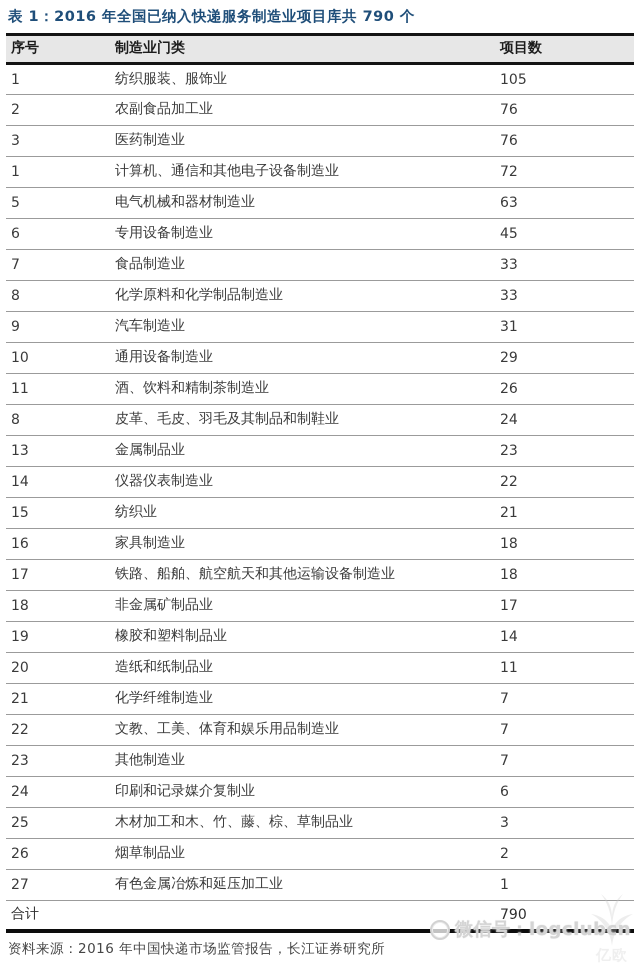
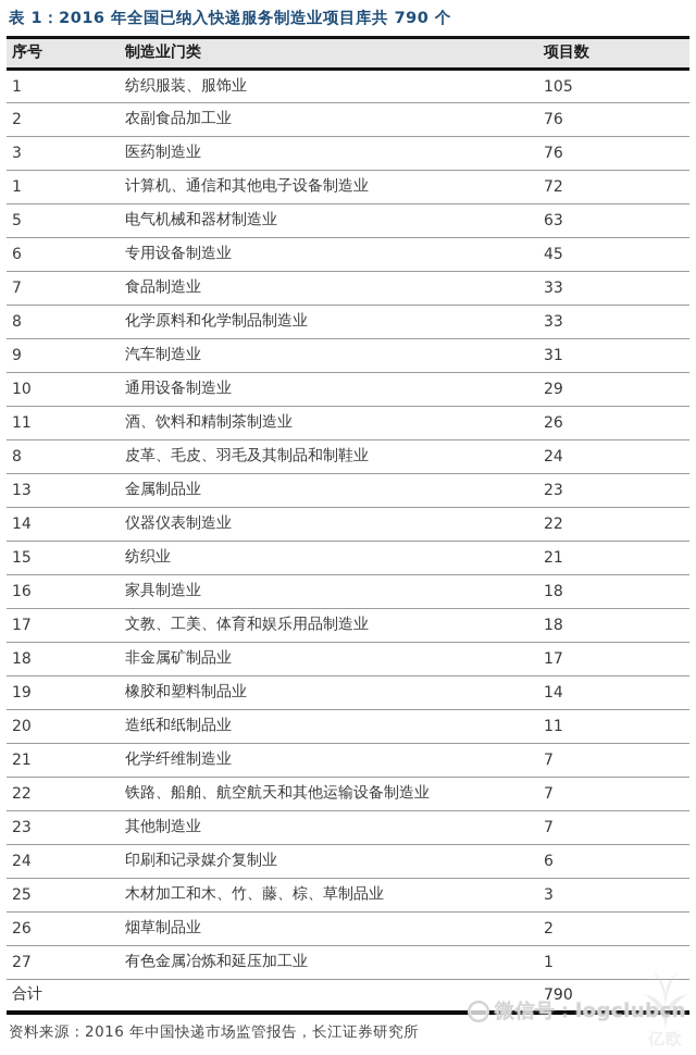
  表 1：2016 年全国已纳入快递服务制造业项目库共 790 个
  序号	制造业门类	项目数
  1	纺织服装、服饰业	105
  2	农副食品加工业	76
  3	医药制造业	76
  1	计算机、通信和其他电子设备制造业	72
  5	电气机械和器材制造业	63
  6	专用设备制造业	45
  7	食品制造业	33
  8	化学原料和化学制品制造业	33
  9	汽车制造业	31
  10	通用设备制造业	29
  11	酒、饮料和精制茶制造业	26
  8	皮革、毛皮、羽毛及其制品和制鞋业	24
  13	金属制品业	23
  14	仪器仪表制造业	22
  15	纺织业	21
  16	家具制造业	18
- 17	铁路、船舶、航空航天和其他运输设备制造业	18
+ 17	文教、工美、体育和娱乐用品制造业	18
  18	非金属矿制品业	17
  19	橡胶和塑料制品业	14
  20	造纸和纸制品业	11
  21	化学纤维制造业	7
- 22	文教、工美、体育和娱乐用品制造业	7
+ 22	铁路、船舶、航空航天和其他运输设备制造业	7
  23	其他制造业	7
  24	印刷和记录媒介复制业	6
  25	木材加工和木、竹、藤、棕、草制品业	3
  26	烟草制品业	2
  27	有色金属冶炼和延压加工业	1
  合计		790
  资料来源：2016 年中国快递市场监管报告，长江证券研究所
  微信号：logclubcn
